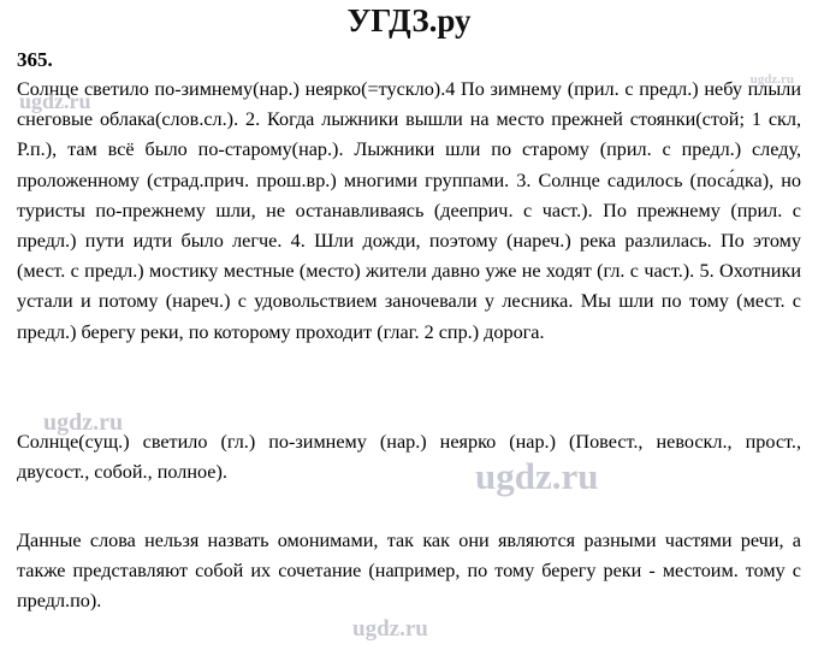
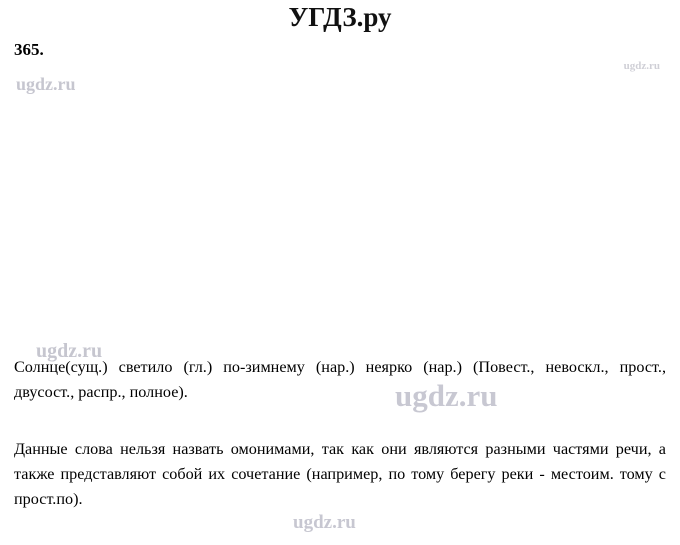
  УГДЗ.ру
  ugdz.ru
  365.
- Солнце светило по-зимнему(нар.) неярко(=тускло).4 По зимнему (прил. с предл.) небу плыли снеговые облака(слов.сл.). 2. Когда лыжники вышли на место прежней стоянки(стой; 1 скл, Р.п.), там всё было по-старому(нар.). Лыжники шли по старому (прил. с предл.) следу, проложенному (страд.прич. прош.вр.) многими группами. 3. Солнце садилось (поса́дка), но туристы по-прежнему шли, не останавливаясь (дееприч. с част.). По прежнему (прил. с предл.) пути идти было легче. 4. Шли дожди, поэтому (нареч.) река разлилась. По этому (мест. с предл.) мостику местные (место) жители давно уже не ходят (гл. с част.). 5. Охотники устали и потому (нареч.) с удовольствием заночевали у лесника. Мы шли по тому (мест. с предл.) берегу реки, по которому проходит (глаг. 2 спр.) дорога.
- Солнце(сущ.) светило (гл.) по-зимнему (нар.) неярко (нар.) (Повест., невоскл., прост., двусост., собой., полное).
+ Солнце(сущ.) светило (гл.) по-зимнему (нар.) неярко (нар.) (Повест., невоскл., прост., двусост., распр., полное).
- Данные слова нельзя назвать омонимами, так как они являются разными частями речи, а также представляют собой их сочетание (например, по тому берегу реки - местоим. тому с предл.по).
+ Данные слова нельзя назвать омонимами, так как они являются разными частями речи, а также представляют собой их сочетание (например, по тому берегу реки - местоим. тому с прост.по).
  ugdz.ru
  ugdz.ru
  ugdz.ru
  ugdz.ru
